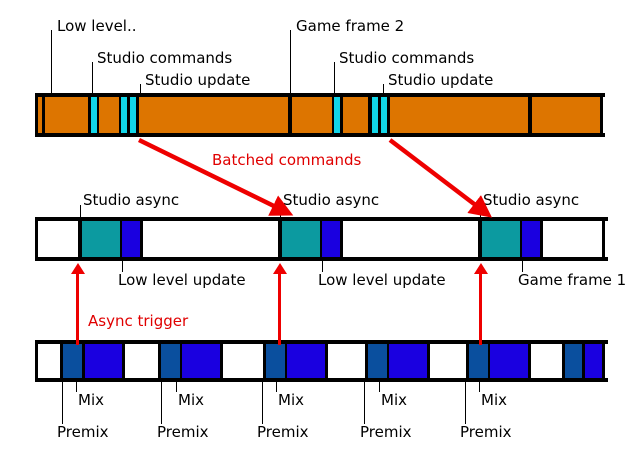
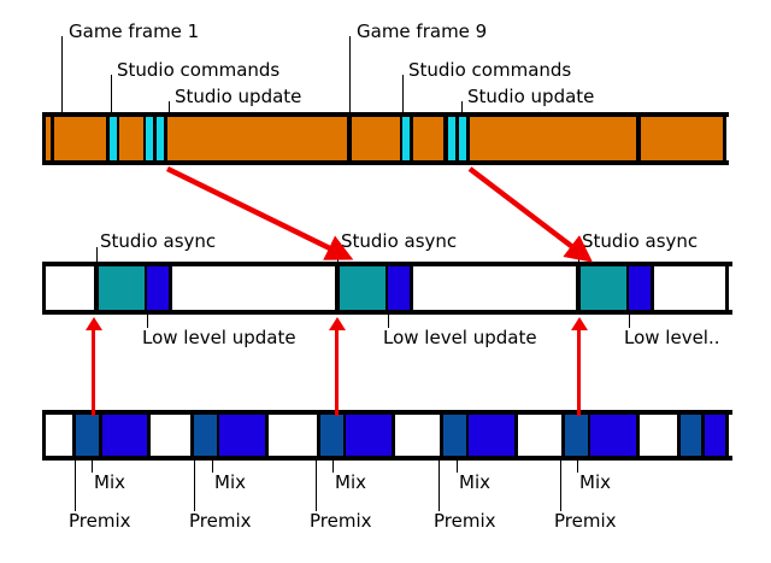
- Low level..
+ Game frame 1
  Studio commands
  Studio update
- Game frame 2
+ Game frame 9
  Studio commands
  Studio update
  Studio async
  Studio async
  Studio async
  Low level update
  Low level update
- Game frame 1
+ Low level..
  Mix
  Mix
  Mix
  Mix
  Mix
  Premix
  Premix
  Premix
  Premix
  Premix
- Batched commands
- Async trigger
